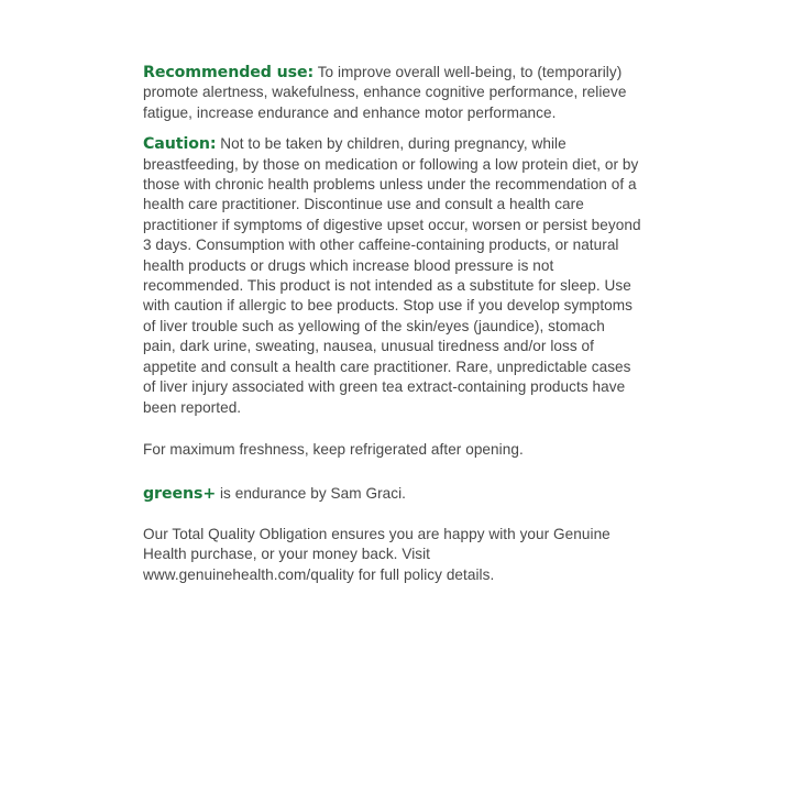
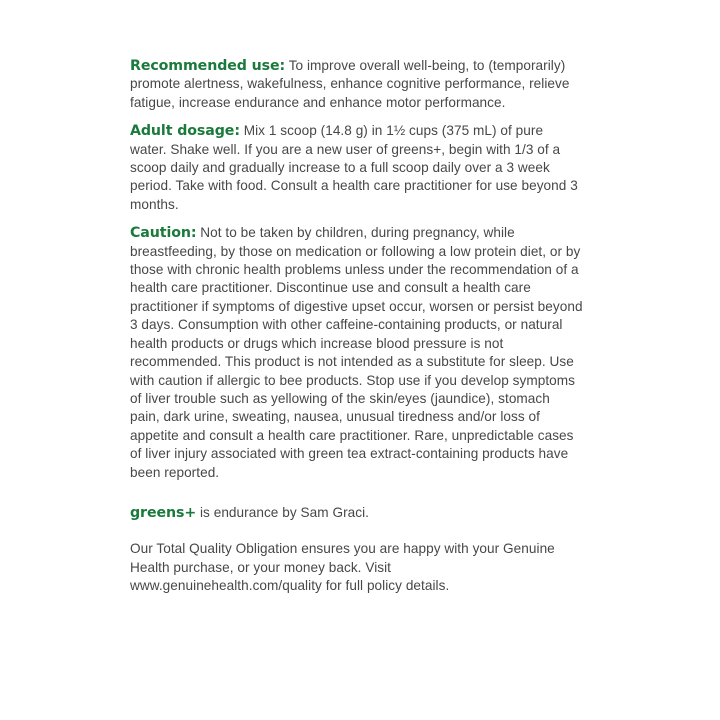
  Recommended use: To improve overall well-being, to (temporarily)
  promote alertness, wakefulness, enhance cognitive performance, relieve
  fatigue, increase endurance and enhance motor performance.
+ Adult dosage: Mix 1 scoop (14.8 g) in 1½ cups (375 mL) of pure
+ water. Shake well. If you are a new user of greens+, begin with 1/3 of a
+ scoop daily and gradually increase to a full scoop daily over a 3 week
+ period. Take with food. Consult a health care practitioner for use beyond 3
+ months.
  Caution: Not to be taken by children, during pregnancy, while
  breastfeeding, by those on medication or following a low protein diet, or by
  those with chronic health problems unless under the recommendation of a
  health care practitioner. Discontinue use and consult a health care
  practitioner if symptoms of digestive upset occur, worsen or persist beyond
  3 days. Consumption with other caffeine-containing products, or natural
  health products or drugs which increase blood pressure is not
  recommended. This product is not intended as a substitute for sleep. Use
  with caution if allergic to bee products. Stop use if you develop symptoms
  of liver trouble such as yellowing of the skin/eyes (jaundice), stomach
  pain, dark urine, sweating, nausea, unusual tiredness and/or loss of
  appetite and consult a health care practitioner. Rare, unpredictable cases
  of liver injury associated with green tea extract-containing products have
  been reported.
- For maximum freshness, keep refrigerated after opening.
  greens+ is endurance by Sam Graci.
  Our Total Quality Obligation ensures you are happy with your Genuine
  Health purchase, or your money back. Visit
  www.genuinehealth.com/quality for full policy details.
